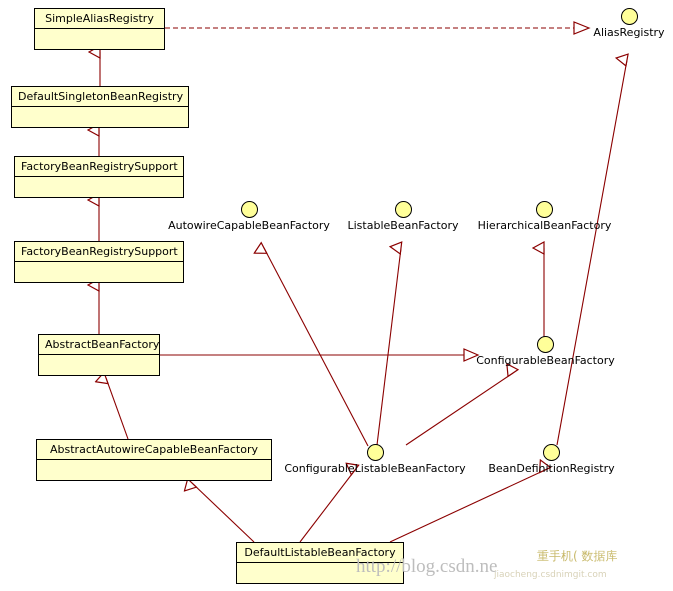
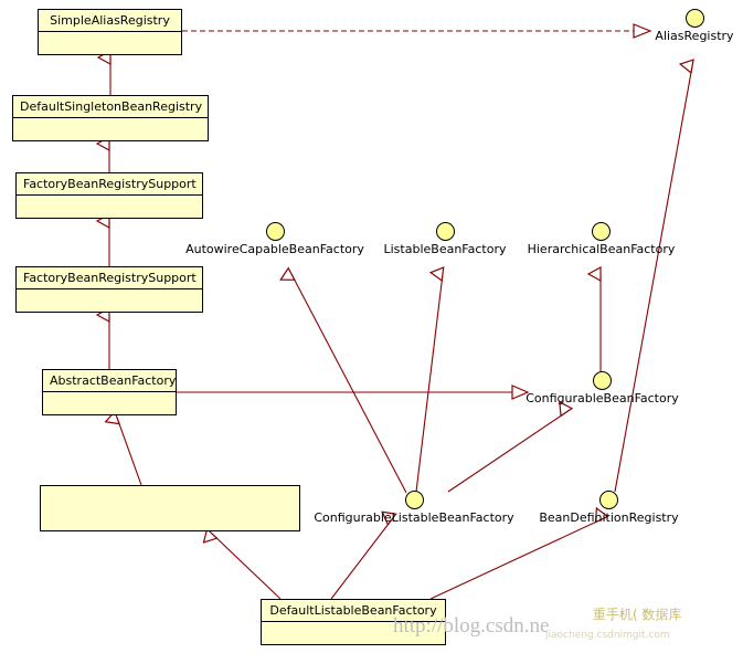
  SimpleAliasRegistry
  DefaultSingletonBeanRegistry
  FactoryBeanRegistrySupport
  FactoryBeanRegistrySupport
  AbstractBeanFactory
- AbstractAutowireCapableBeanFactory
  DefaultListableBeanFactory
  AliasRegistry
  AutowireCapableBeanFactory
  ListableBeanFactory
  HierarchicalBeanFactory
  ConfigurableBeanFactory
  ConfigurableListableBeanFactory
  BeanDefinitionRegistry
  http://blog.csdn.ne
  重手机( 数据库
  jiaocheng.csdnimgit.com
